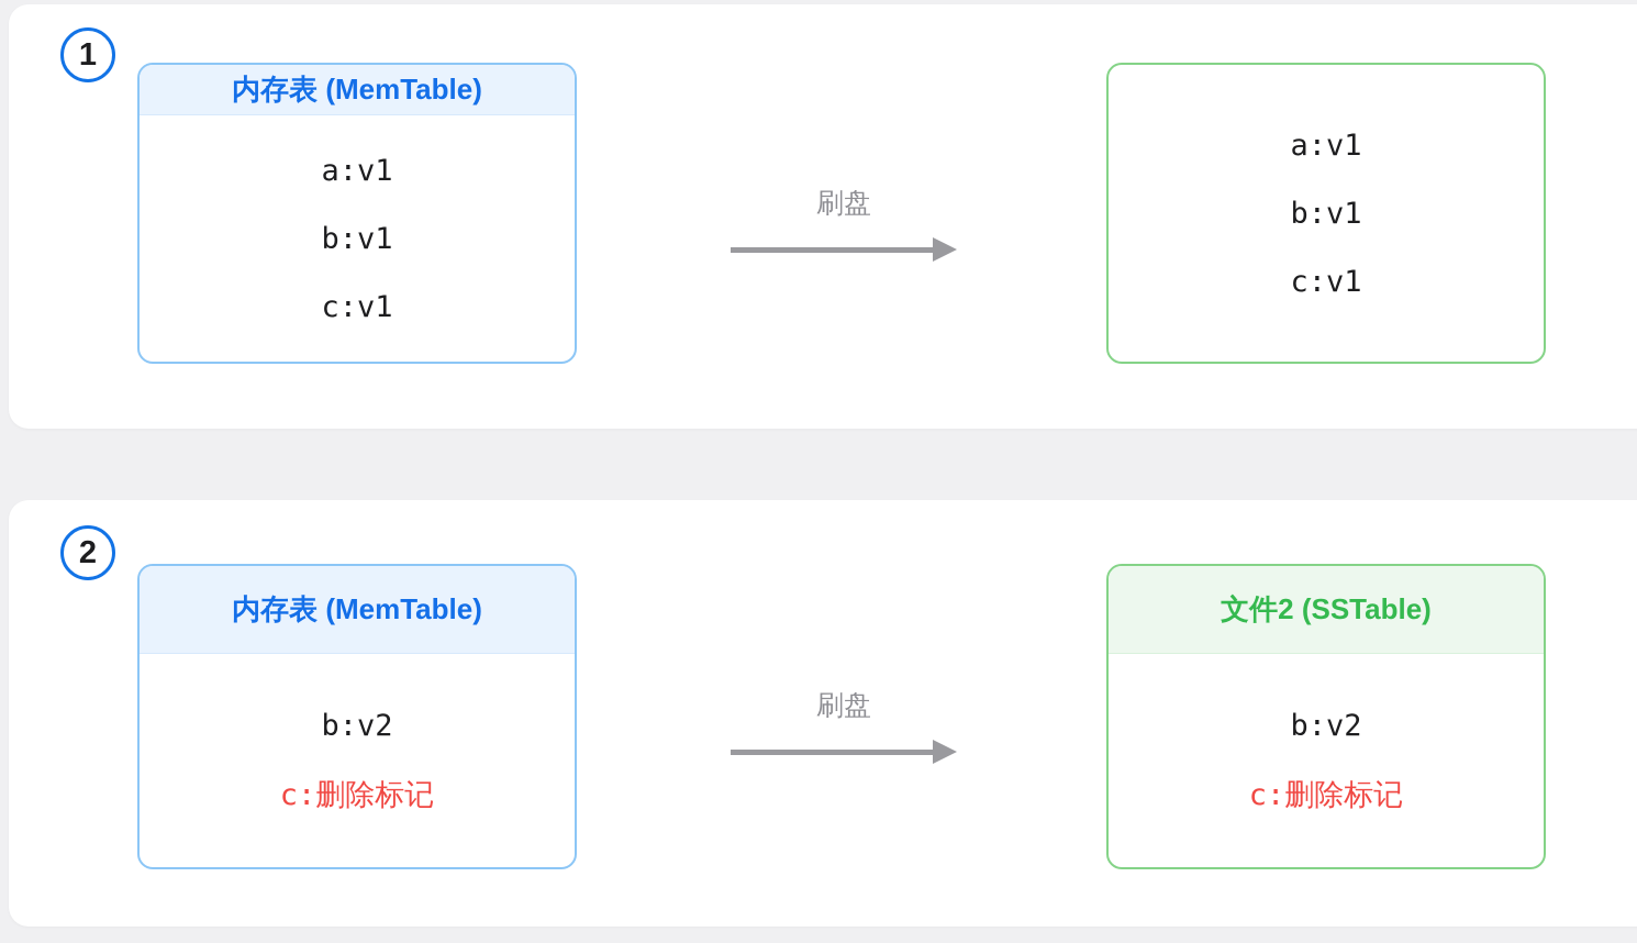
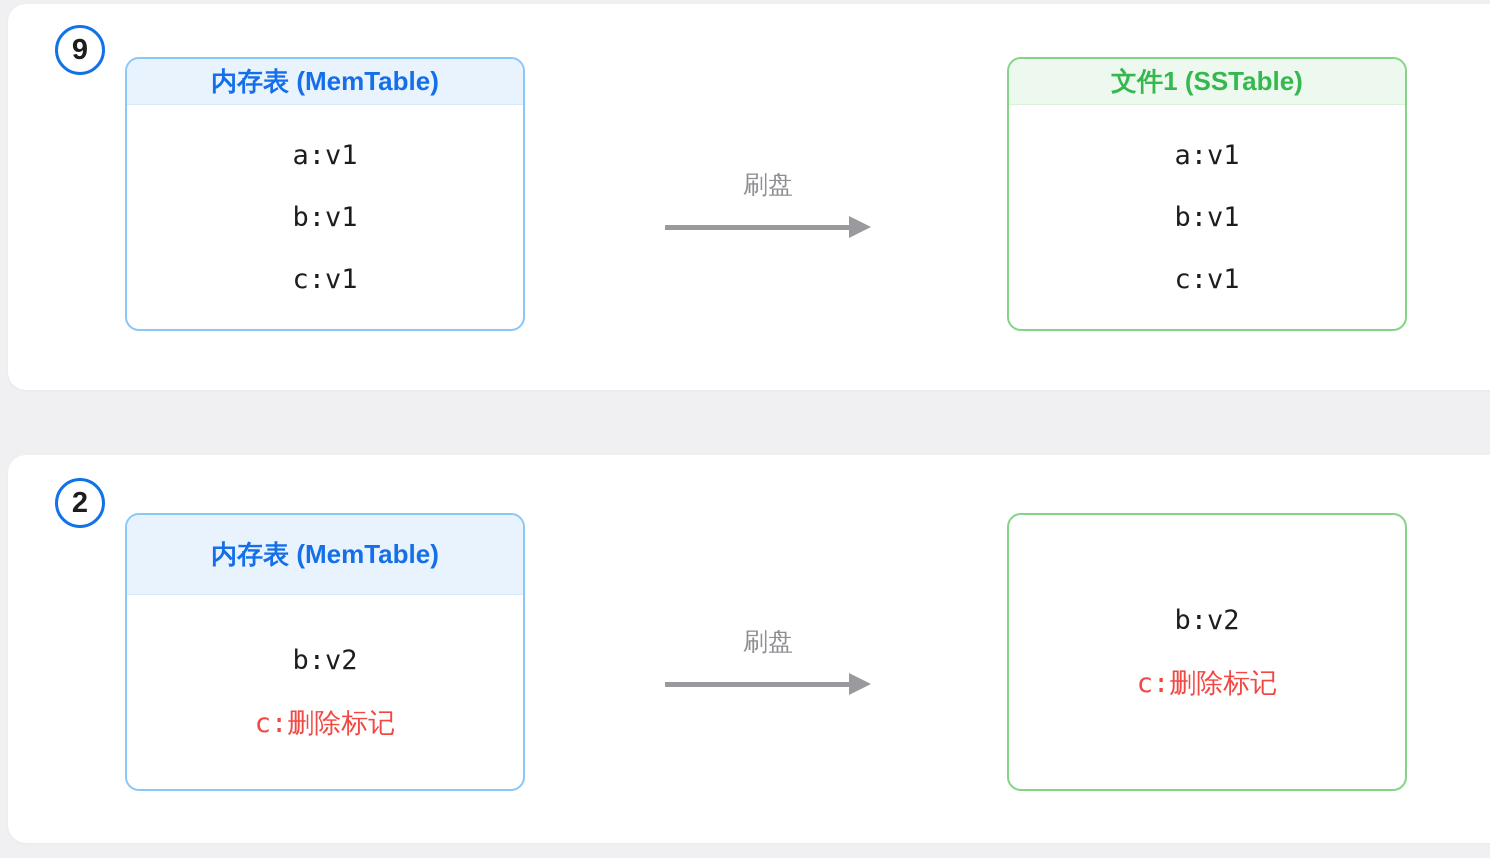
- 1
+ 9
  内存表 (MemTable)
  a:v1
  b:v1
  c:v1
  刷盘
+ 文件1 (SSTable)
  a:v1
  b:v1
  c:v1
  2
  内存表 (MemTable)
  b:v2
  c:删除标记
  刷盘
- 文件2 (SSTable)
  b:v2
  c:删除标记
